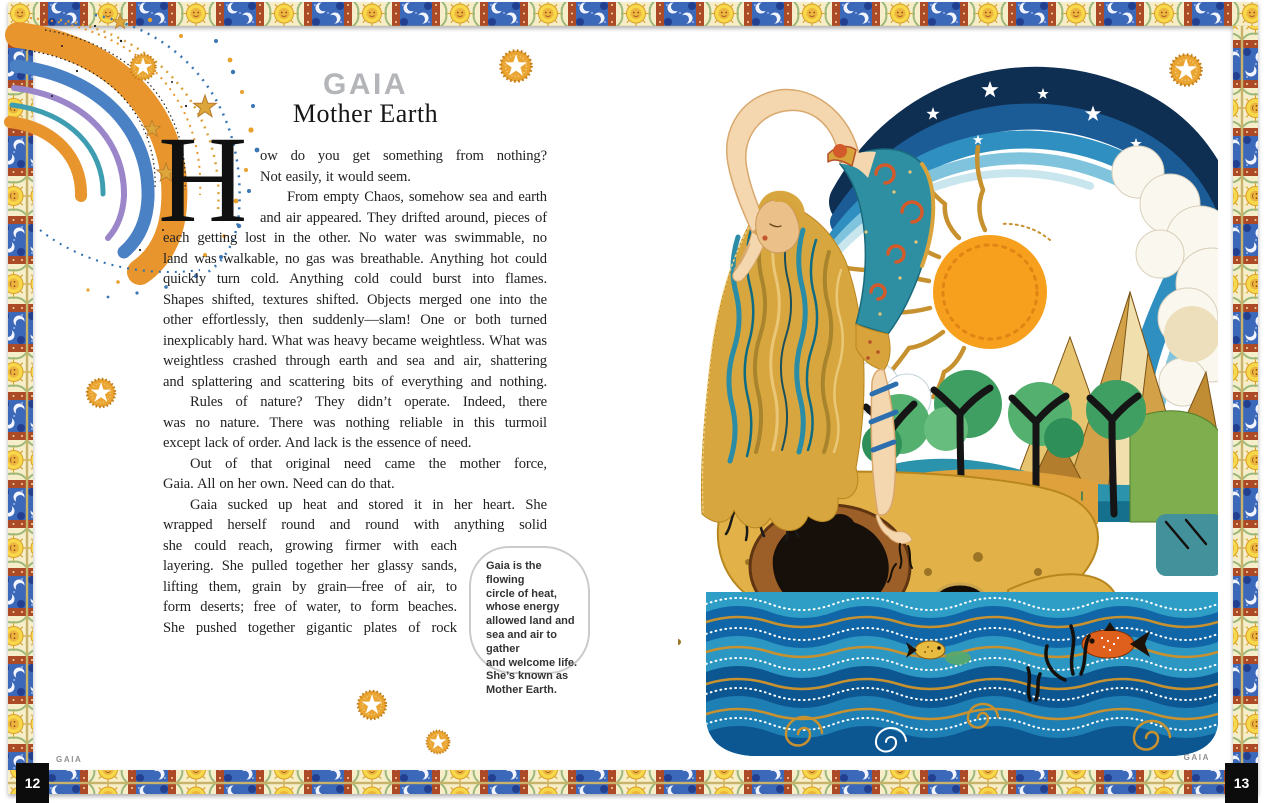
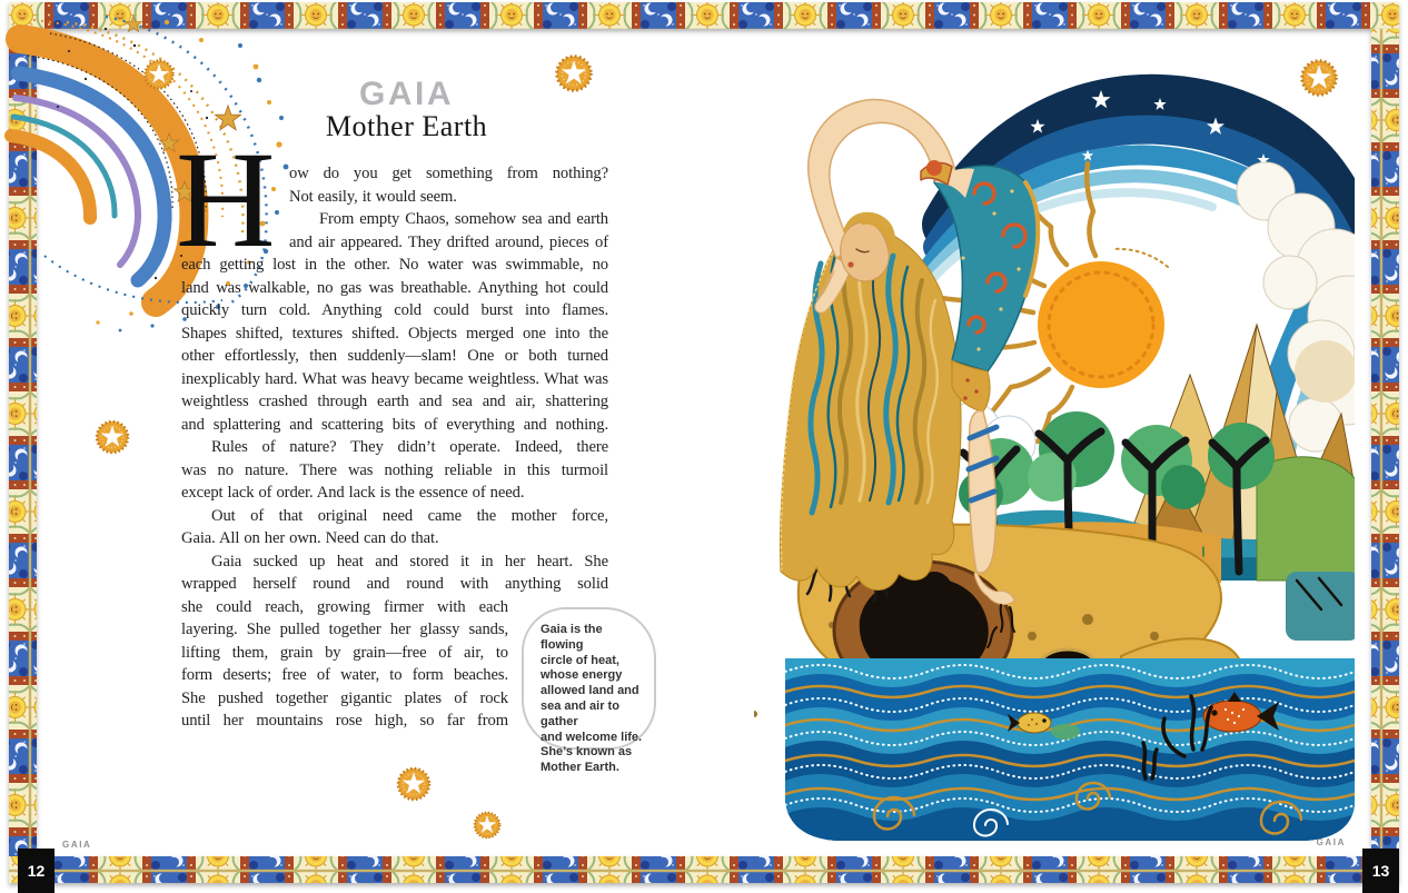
  GAIA
  Mother Earth
  H
  ow do you get something from nothing?
  Not easily, it would seem.
  From empty Chaos, somehow sea and earth
  and air appeared. They drifted around, pieces of
  each getting lost in the other. No water was swimmable, no
  land was walkable, no gas was breathable. Anything hot could
  quickly turn cold. Anything cold could burst into flames.
  Shapes shifted, textures shifted. Objects merged one into the
  other effortlessly, then suddenly—slam! One or both turned
  inexplicably hard. What was heavy became weightless. What was
  weightless crashed through earth and sea and air, shattering
  and splattering and scattering bits of everything and nothing.
  Rules of nature? They didn’t operate. Indeed, there
  was no nature. There was nothing reliable in this turmoil
  except lack of order. And lack is the essence of need.
  Out of that original need came the mother force,
  Gaia. All on her own. Need can do that.
  Gaia sucked up heat and stored it in her heart. She
  wrapped herself round and round with anything solid
  she could reach, growing firmer with each
  layering. She pulled together her glassy sands,
  lifting them, grain by grain—free of air, to
  form deserts; free of water, to form beaches.
  She pushed together gigantic plates of rock
+ until her mountains rose high, so far from
  Gaia is the flowing
  circle of heat,
  whose energy
  allowed land and
  sea and air to gather
  and welcome life.
  She’s known as
  Mother Earth.
  GAIA
  GAIA
  12
  13
